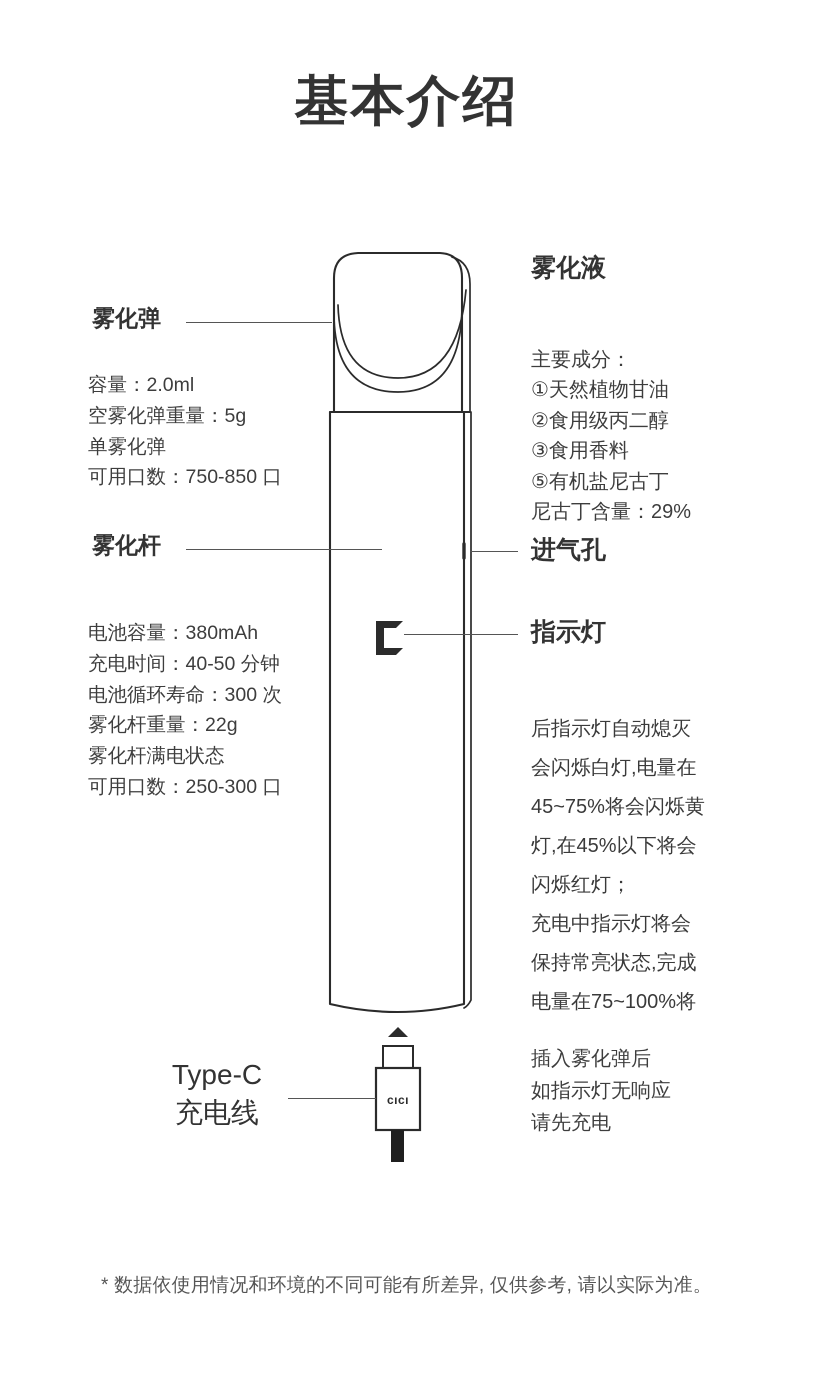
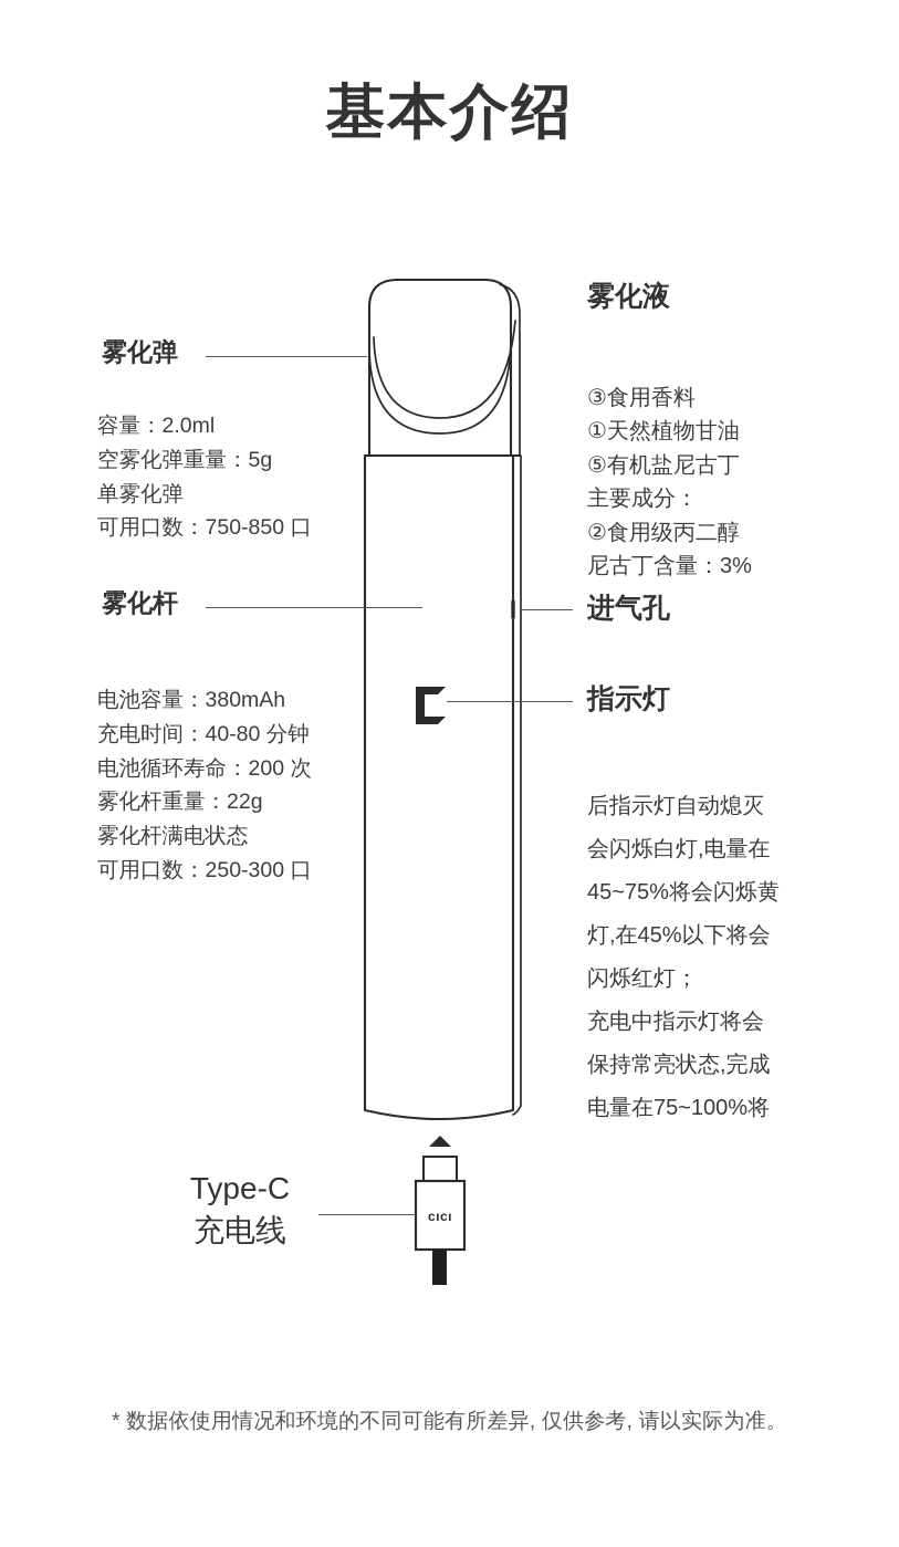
  基本介绍
  ᴄıᴄı
  雾化弹
  容量：2.0ml
  空雾化弹重量：5g
  单雾化弹
  可用口数：750-850 口
  雾化杆
  电池容量：380mAh
- 充电时间：40-50 分钟
+ 充电时间：40-80 分钟
- 电池循环寿命：300 次
+ 电池循环寿命：200 次
  雾化杆重量：22g
  雾化杆满电状态
  可用口数：250-300 口
  雾化液
- 主要成分：
+ ③食用香料
  ①天然植物甘油
- ②食用级丙二醇
+ ⑤有机盐尼古丁
- ③食用香料
+ 主要成分：
- ⑤有机盐尼古丁
+ ②食用级丙二醇
- 尼古丁含量：29%
+ 尼古丁含量：3%
  进气孔
  指示灯
  后指示灯自动熄灭
  会闪烁白灯,电量在
  45~75%将会闪烁黄
  灯,在45%以下将会
  闪烁红灯；
  充电中指示灯将会
  保持常亮状态,完成
  电量在75~100%将
  Type-C
  充电线
- 插入雾化弹后
- 如指示灯无响应
- 请先充电
  * 数据依使用情况和环境的不同可能有所差异, 仅供参考, 请以实际为准。
